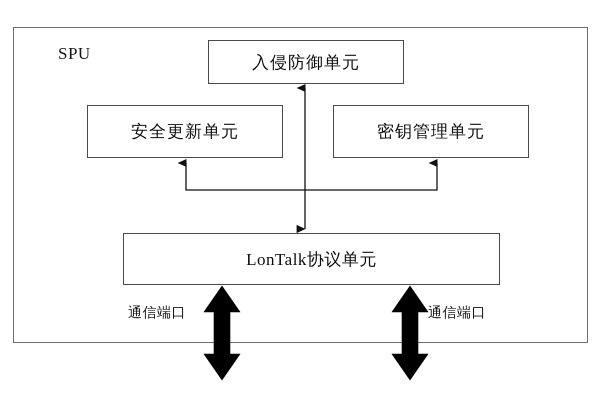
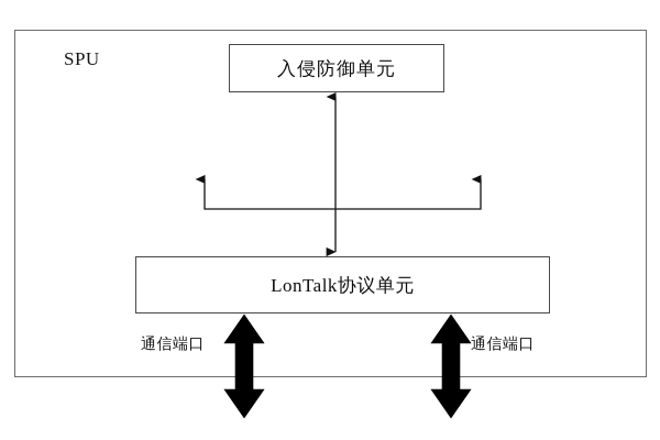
  SPU
  入侵防御单元
- 安全更新单元
- 密钥管理单元
  LonTalk协议单元
  通信端口
  通信端口
